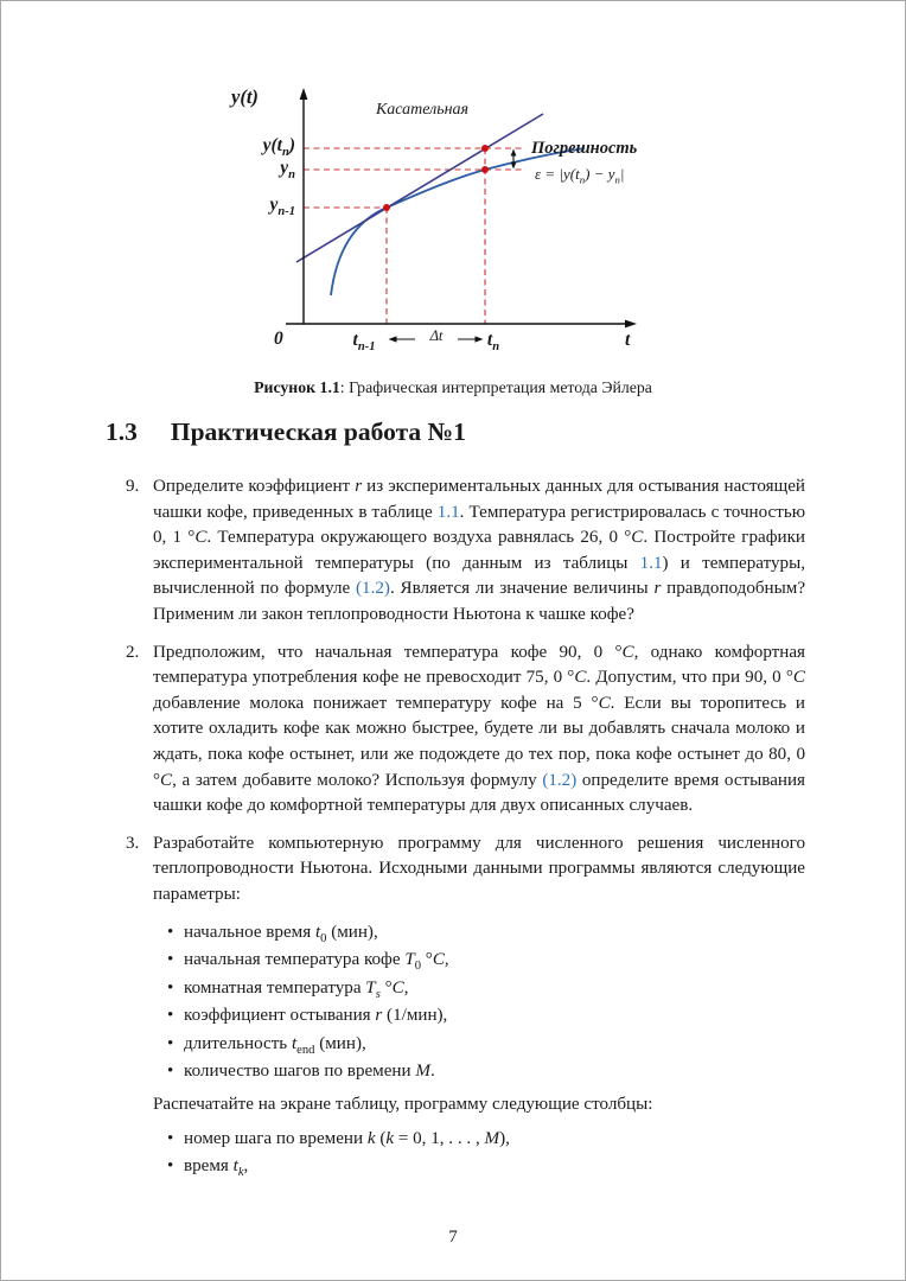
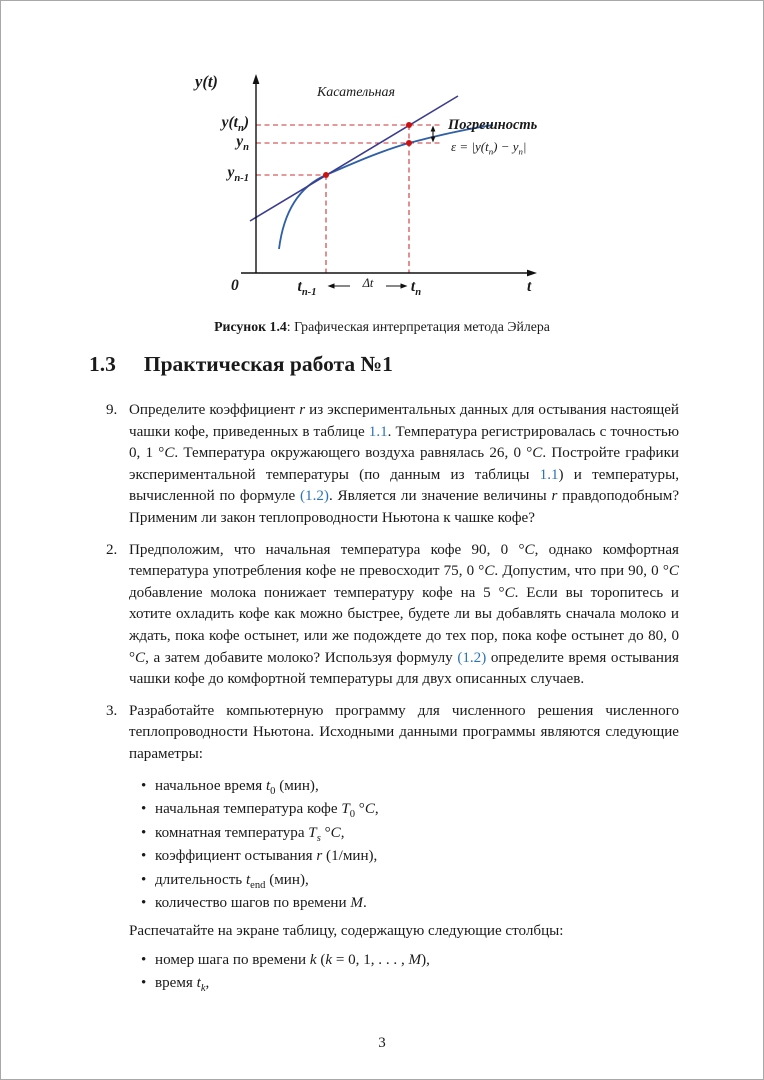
  y(t)
  Касательная
  y(tn)
  yn
  yn-1
  Погрешность
  ε = |y(tn) − yn|
  0
  tn-1
  Δt
  tn
  t
- Рисунок 1.1: Графическая интерпретация метода Эйлера
+ Рисунок 1.4: Графическая интерпретация метода Эйлера
  1.3 Практическая работа №1
  9.
  Определите коэффициент r из экспериментальных данных для остывания настоящей чашки кофе, приведенных в таблице 1.1. Температура регистрировалась с точностью 0, 1 °C. Температура окружающего воздуха равнялась 26, 0 °C. Постройте графики экспериментальной температуры (по данным из таблицы 1.1) и температуры, вычисленной по формуле (1.2). Является ли значение величины r правдоподобным? Применим ли закон теплопроводности Ньютона к чашке кофе?
  2.
  Предположим, что начальная температура кофе 90, 0 °C, однако комфортная температура употребления кофе не превосходит 75, 0 °C. Допустим, что при 90, 0 °C добавление молока понижает температуру кофе на 5 °C. Если вы торопитесь и хотите охладить кофе как можно быстрее, будете ли вы добавлять сначала молоко и ждать, пока кофе остынет, или же подождете до тех пор, пока кофе остынет до 80, 0 °C, а затем добавите молоко? Используя формулу (1.2) определите время остывания чашки кофе до комфортной температуры для двух описанных случаев.
  3.
  Разработайте компьютерную программу для численного решения численного теплопроводности Ньютона. Исходными данными программы являются следующие параметры:
  •
  начальное время t0 (мин),
  •
  начальная температура кофе T0 °C,
  •
  комнатная температура Ts °C,
  •
  коэффициент остывания r (1/мин),
  •
  длительность tend (мин),
  •
  количество шагов по времени M.
- Распечатайте на экране таблицу, программу следующие столбцы:
+ Распечатайте на экране таблицу, содержащую следующие столбцы:
  •
  номер шага по времени k (k = 0, 1, . . . , M),
  •
  время tk,
- 7
+ 3
